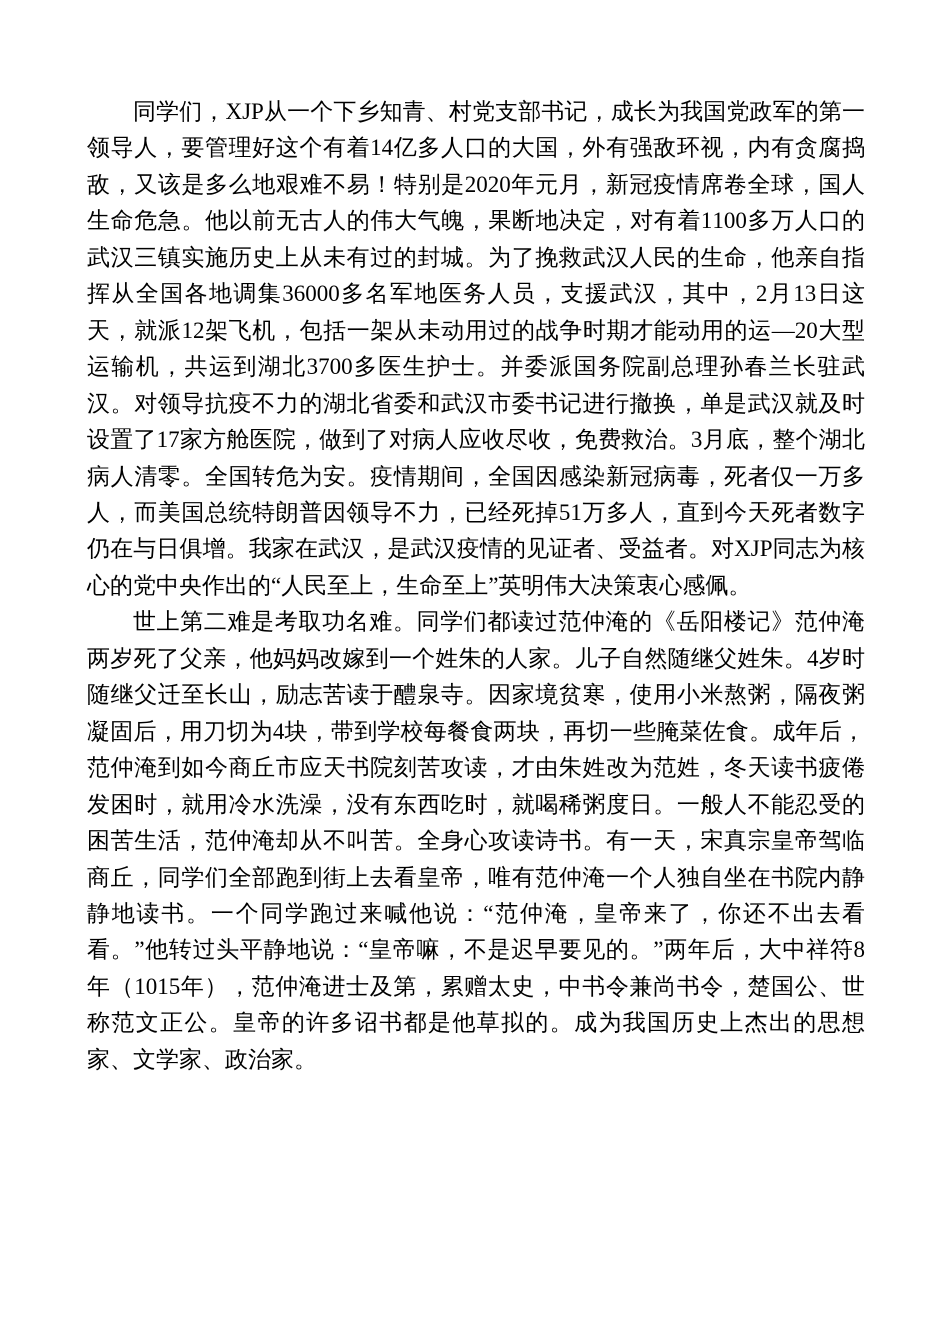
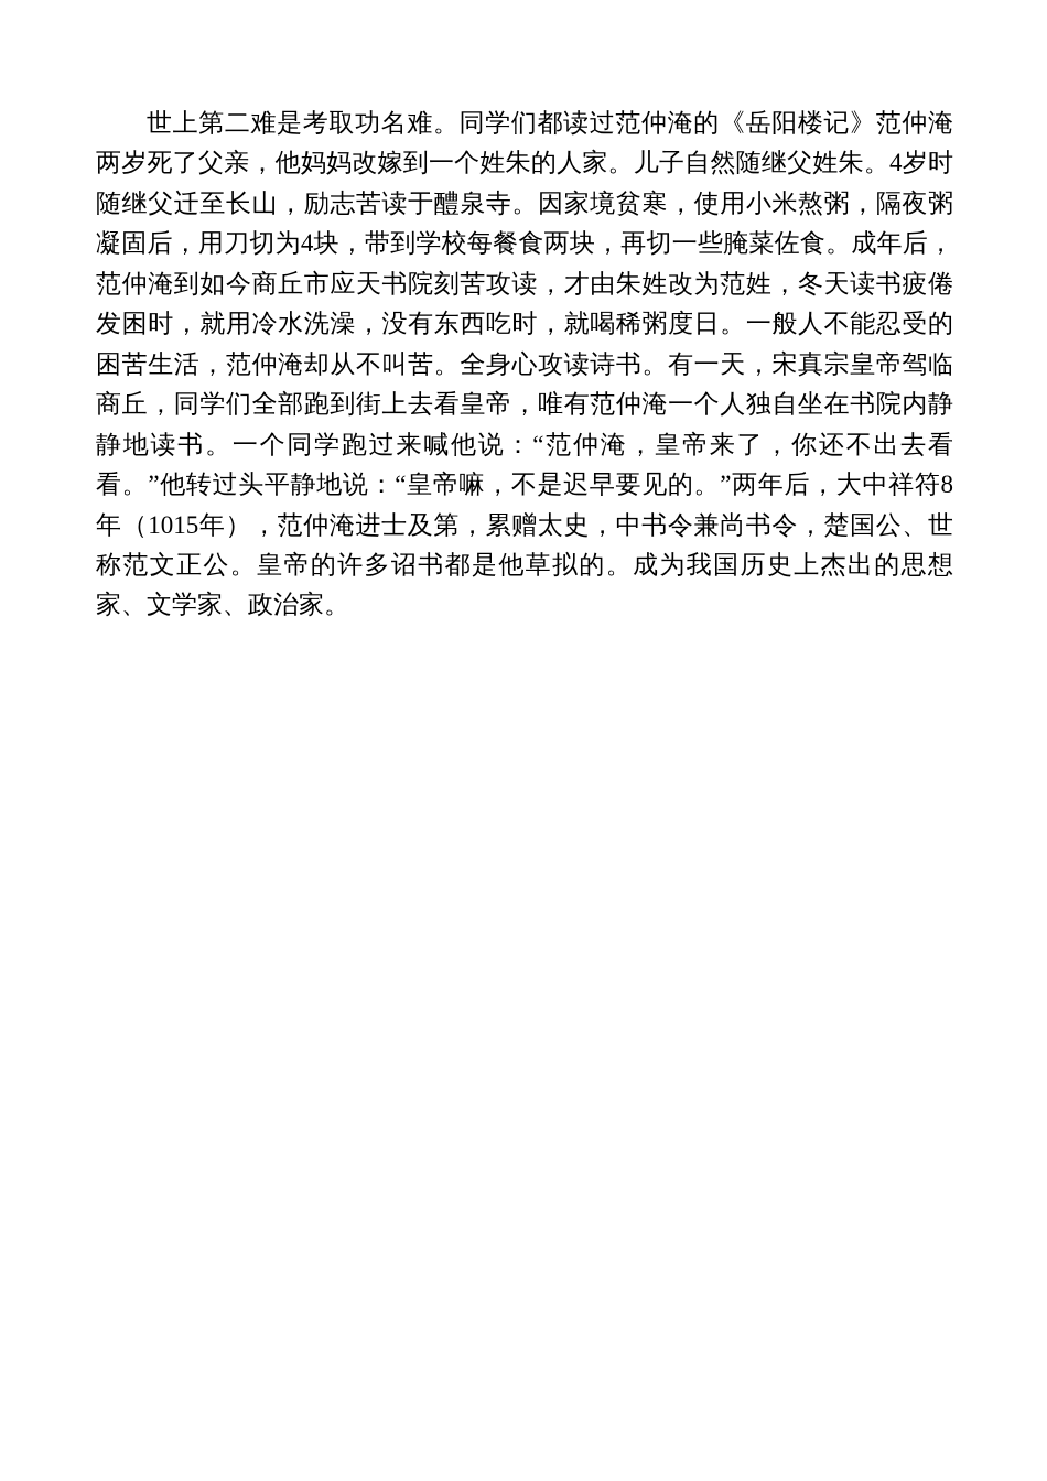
- 同学们，XJP从一个下乡知青、村党支部书记，成长为我国党政军的第一领导人，要管理好这个有着14亿多人口的大国，外有强敌环视，内有贪腐捣敌，又该是多么地艰难不易！特别是2020年元月，新冠疫情席卷全球，国人生命危急。他以前无古人的伟大气魄，果断地决定，对有着1100多万人口的武汉三镇实施历史上从未有过的封城。为了挽救武汉人民的生命，他亲自指挥从全国各地调集36000多名军地医务人员，支援武汉，其中，2月13日这天，就派12架飞机，包括一架从未动用过的战争时期才能动用的运—20大型运输机，共运到湖北3700多医生护士。并委派国务院副总理孙春兰长驻武汉。对领导抗疫不力的湖北省委和武汉市委书记进行撤换，单是武汉就及时设置了17家方舱医院，做到了对病人应收尽收，免费救治。3月底，整个湖北病人清零。全国转危为安。疫情期间，全国因感染新冠病毒，死者仅一万多人，而美国总统特朗普因领导不力，已经死掉51万多人，直到今天死者数字仍在与日俱增。我家在武汉，是武汉疫情的见证者、受益者。对XJP同志为核心的党中央作出的“人民至上，生命至上”英明伟大决策衷心感佩。
  世上第二难是考取功名难。同学们都读过范仲淹的《岳阳楼记》范仲淹两岁死了父亲，他妈妈改嫁到一个姓朱的人家。儿子自然随继父姓朱。4岁时随继父迁至长山，励志苦读于醴泉寺。因家境贫寒，使用小米熬粥，隔夜粥凝固后，用刀切为4块，带到学校每餐食两块，再切一些腌菜佐食。成年后，范仲淹到如今商丘市应天书院刻苦攻读，才由朱姓改为范姓，冬天读书疲倦发困时，就用冷水洗澡，没有东西吃时，就喝稀粥度日。一般人不能忍受的困苦生活，范仲淹却从不叫苦。全身心攻读诗书。有一天，宋真宗皇帝驾临商丘，同学们全部跑到街上去看皇帝，唯有范仲淹一个人独自坐在书院内静静地读书。一个同学跑过来喊他说：“范仲淹，皇帝来了，你还不出去看看。”他转过头平静地说：“皇帝嘛，不是迟早要见的。”两年后，大中祥符8年（1015年），范仲淹进士及第，累赠太史，中书令兼尚书令，楚国公、世称范文正公。皇帝的许多诏书都是他草拟的。成为我国历史上杰出的思想家、文学家、政治家。
